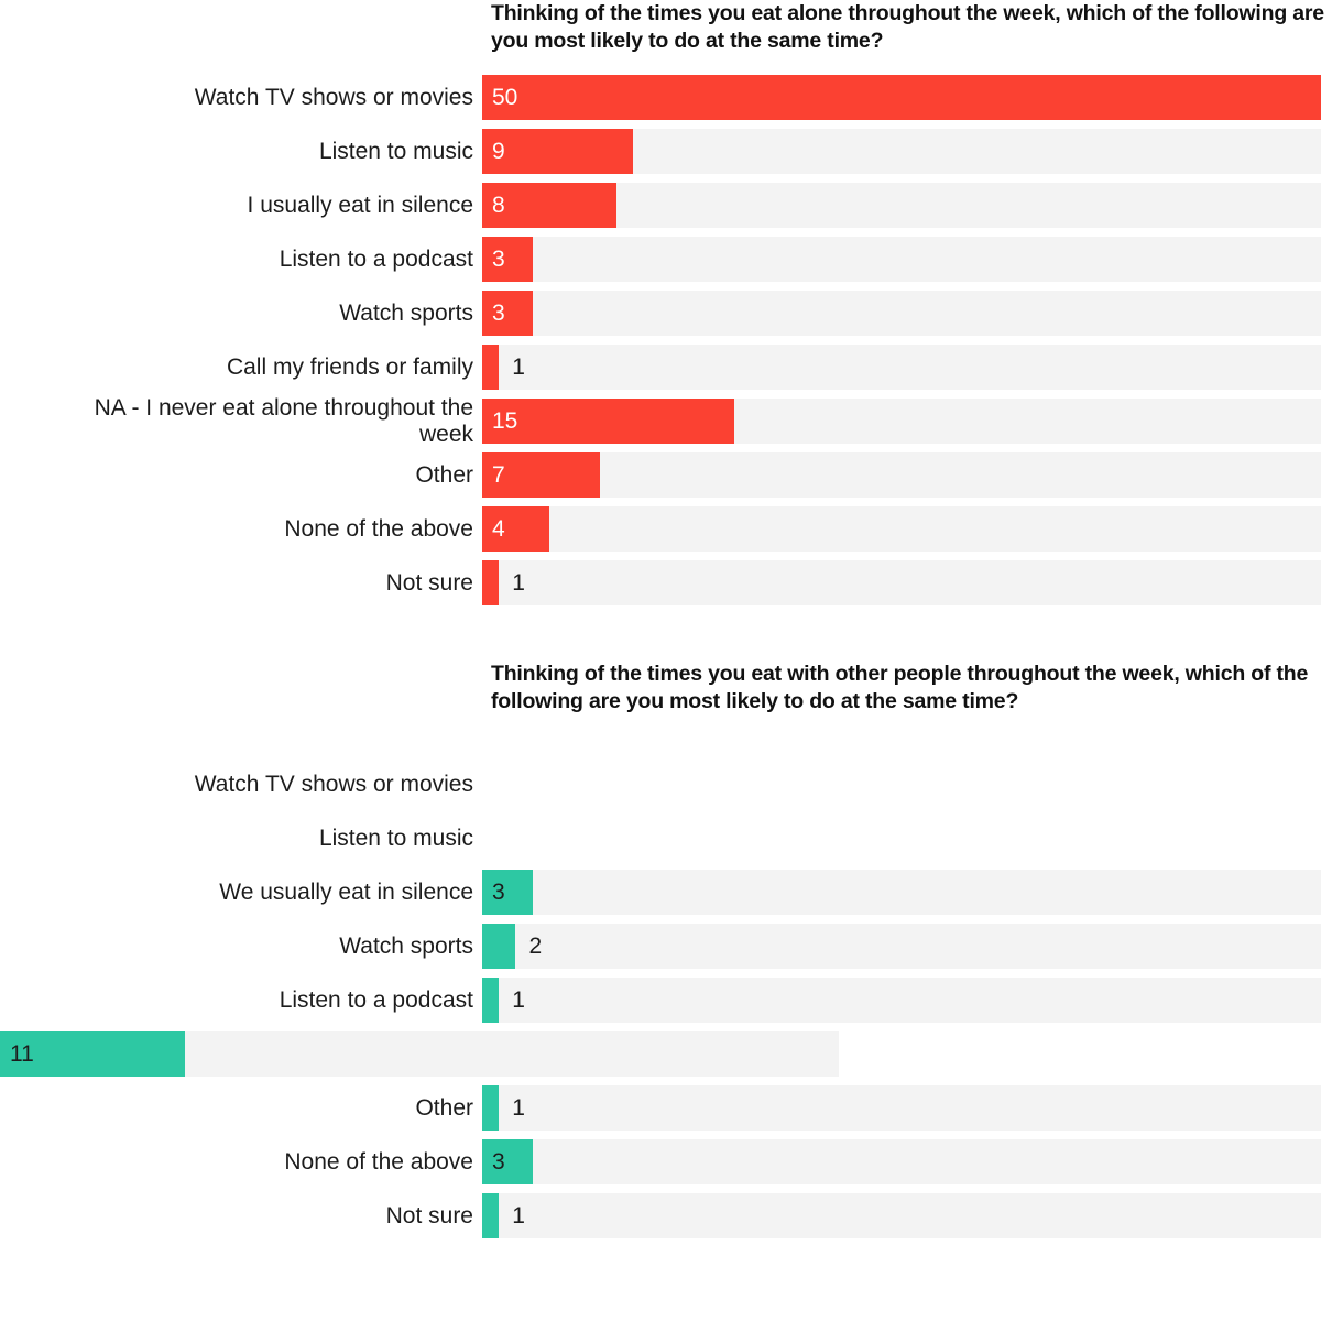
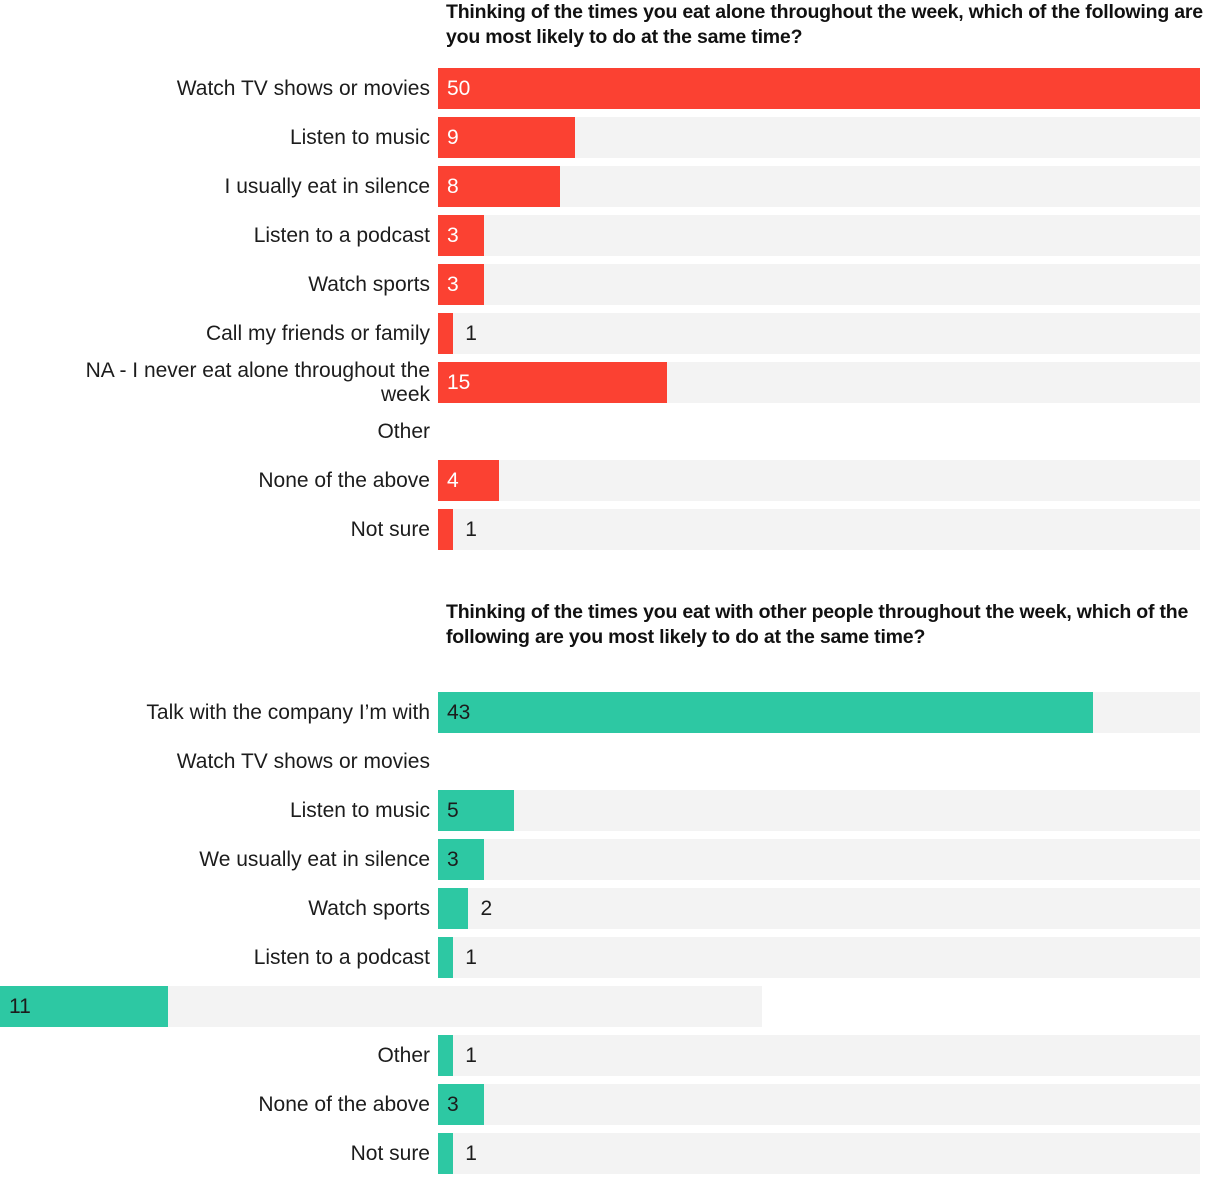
  Thinking of the times you eat alone throughout the week, which of the following are you most likely to do at the same time?
  Watch TV shows or movies
  50
  Listen to music
  9
  I usually eat in silence
  8
  Listen to a podcast
  3
  Watch sports
  3
  Call my friends or family
  1
  NA - I never eat alone throughout the
  week
  15
  Other
- 7
  None of the above
  4
  Not sure
  1
  Thinking of the times you eat with other people throughout the week, which of the following are you most likely to do at the same time?
+ Talk with the company I’m with
+ 43
  Watch TV shows or movies
  Listen to music
+ 5
  We usually eat in silence
  3
  Watch sports
  2
  Listen to a podcast
  1
  11
  Other
  1
  None of the above
  3
  Not sure
  1
